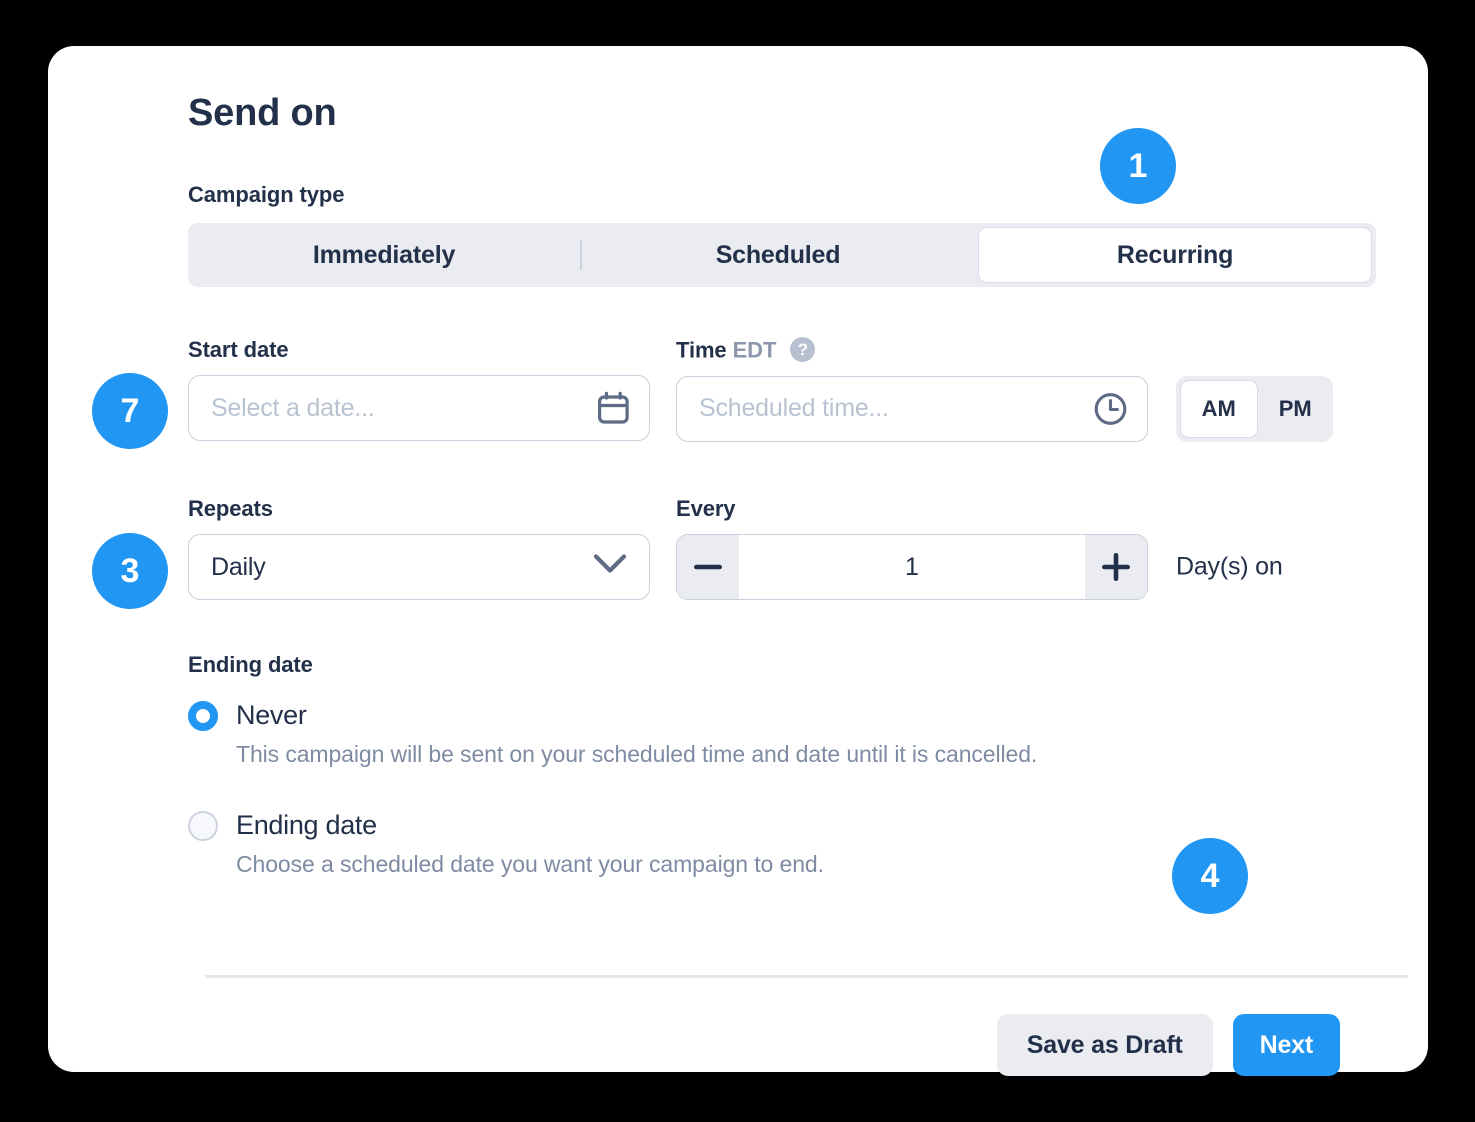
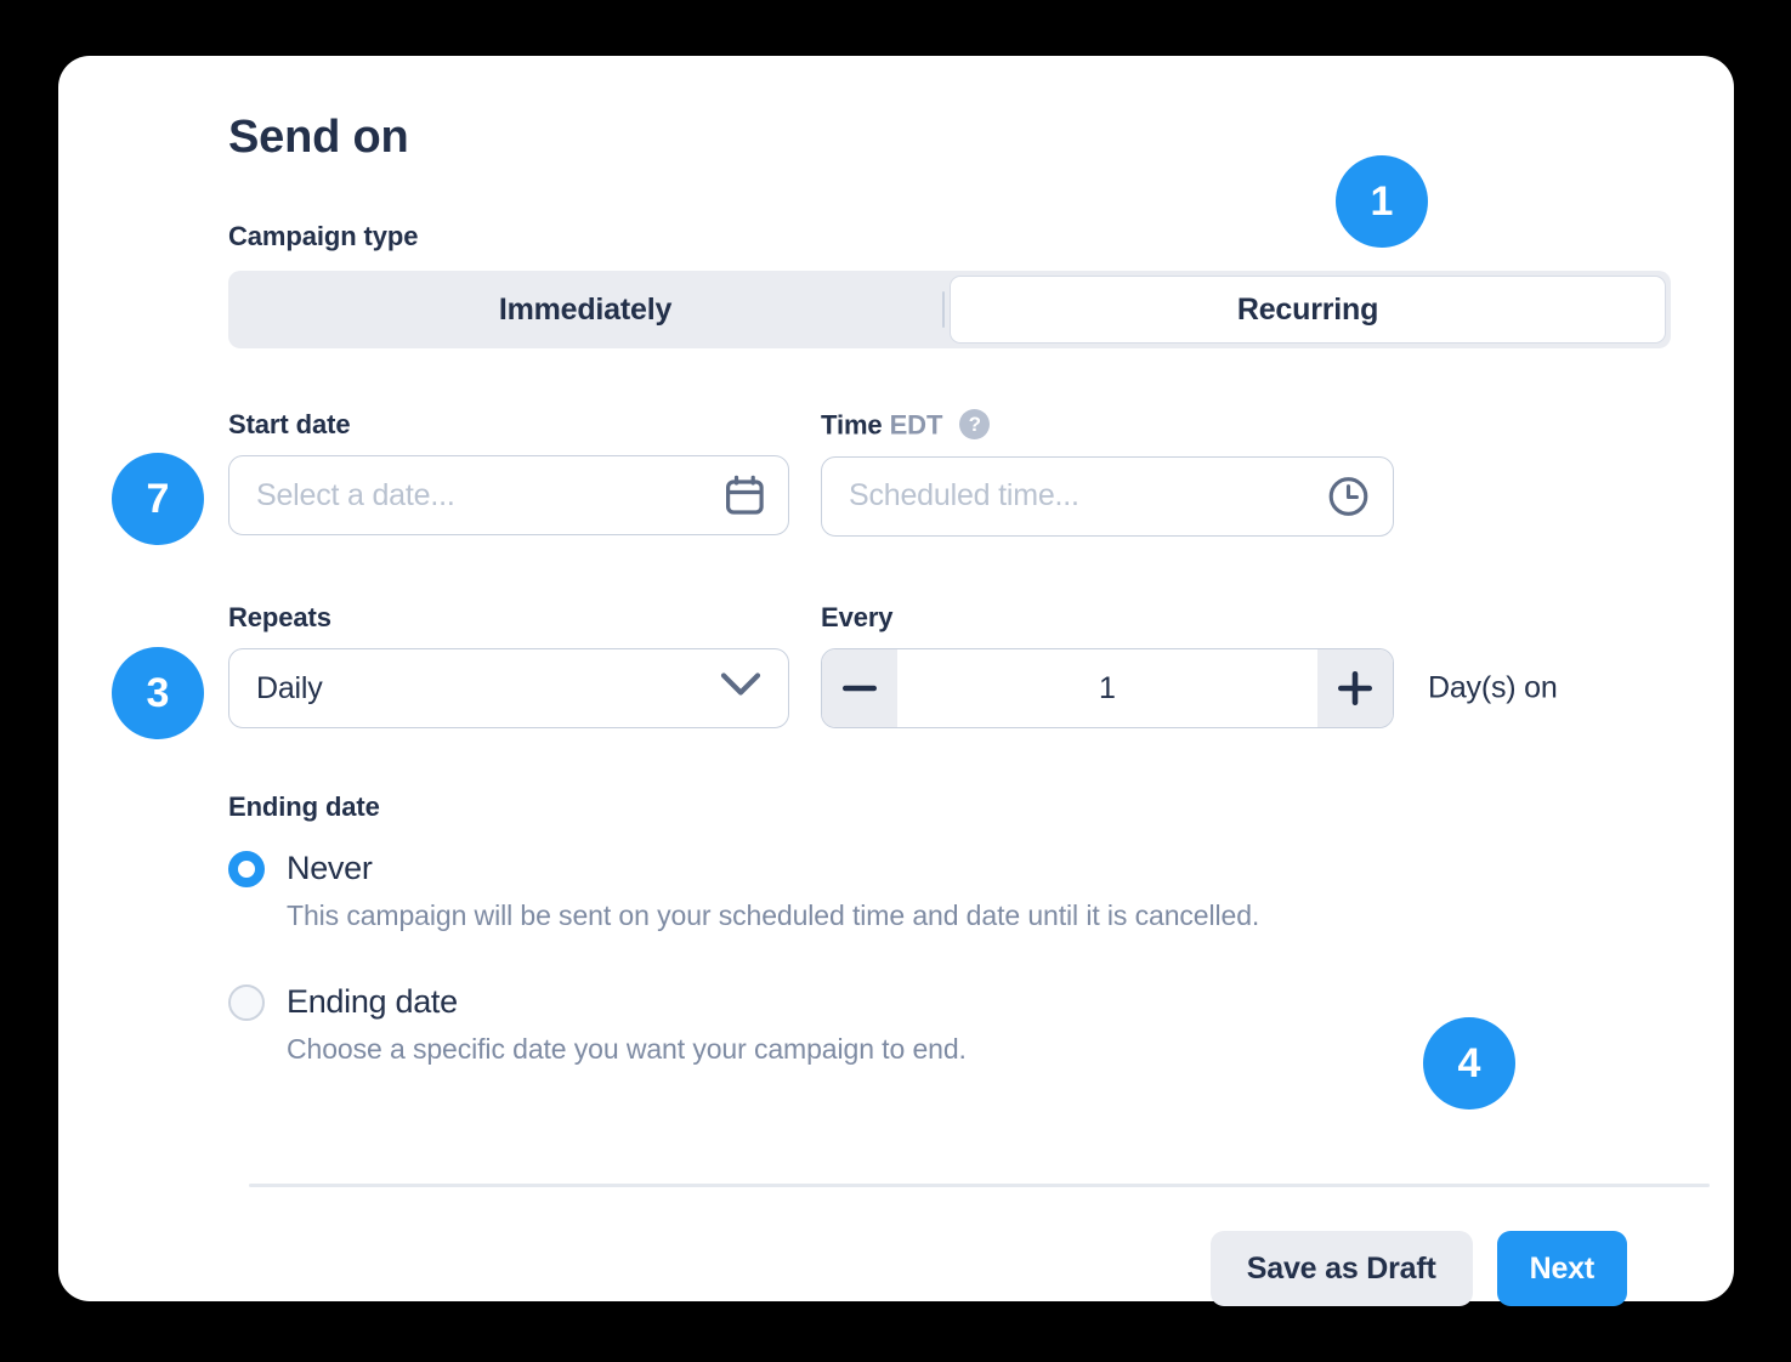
  Send on
  Campaign type
  Immediately
- Scheduled
  Recurring
  Start date
  Select a date...
  Time EDT ?
  Scheduled time...
- AM
- PM
  Repeats
  Daily
  Every
  1
  Day(s) on
  Ending date
  Never
  This campaign will be sent on your scheduled time and date until it is cancelled.
  Ending date
- Choose a scheduled date you want your campaign to end.
+ Choose a specific date you want your campaign to end.
  Save as Draft
  Next
  1
  7
  3
  4
